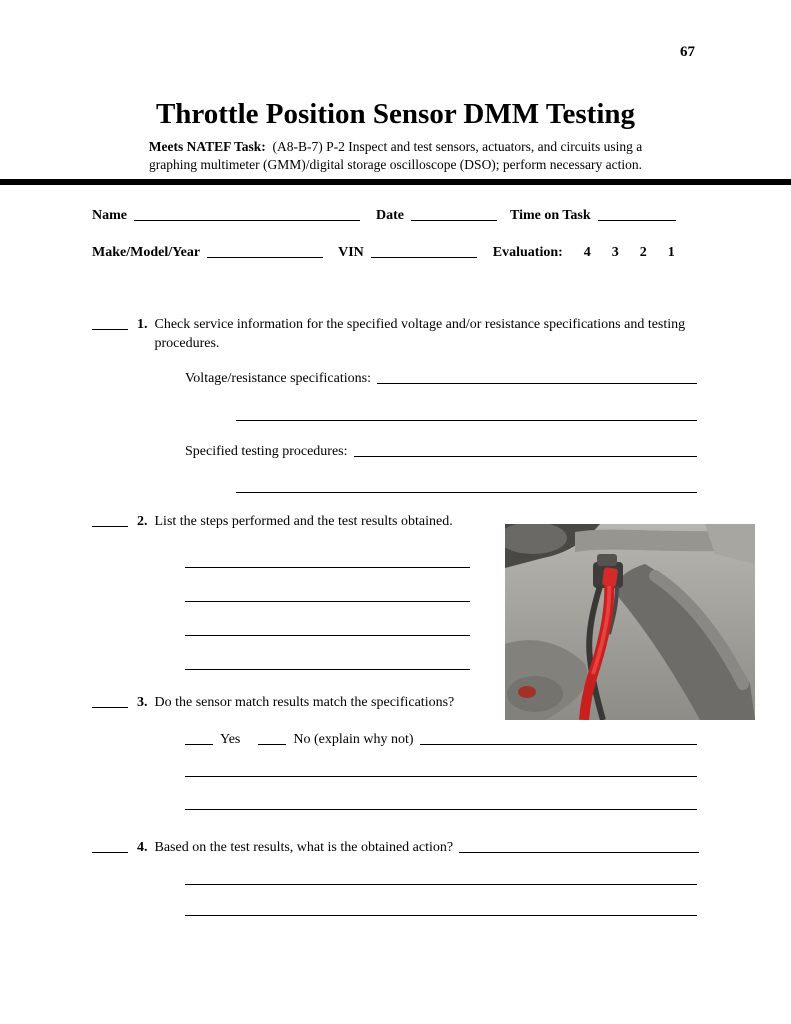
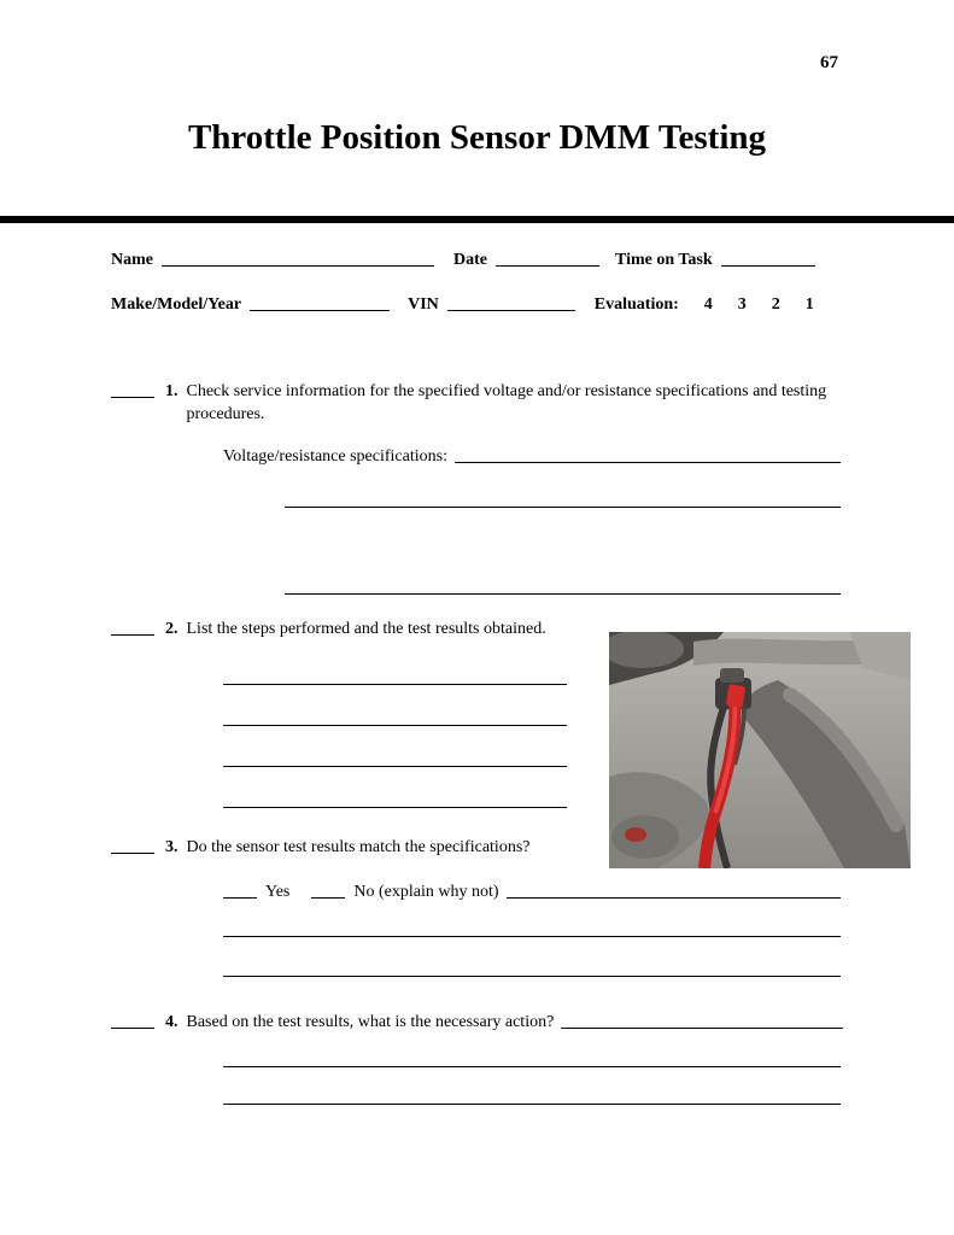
  67
  Throttle Position Sensor DMM Testing
- Meets NATEF Task: (A8-B-7) P-2 Inspect and test sensors, actuators, and circuits using a
- graphing multimeter (GMM)/digital storage oscilloscope (DSO); perform necessary action.
  Name
  Date
  Time on Task
  Make/Model/Year
  VIN
  Evaluation:
  4
  3
  2
  1
  1.
  Check service information for the specified voltage and/or resistance specifications and testing procedures.
  Voltage/resistance specifications:
- Specified testing procedures:
  2.
  List the steps performed and the test results obtained.
  3.
- Do the sensor match results match the specifications?
+ Do the sensor test results match the specifications?
  Yes
  No (explain why not)
  4.
- Based on the test results, what is the obtained action?
+ Based on the test results, what is the necessary action?
